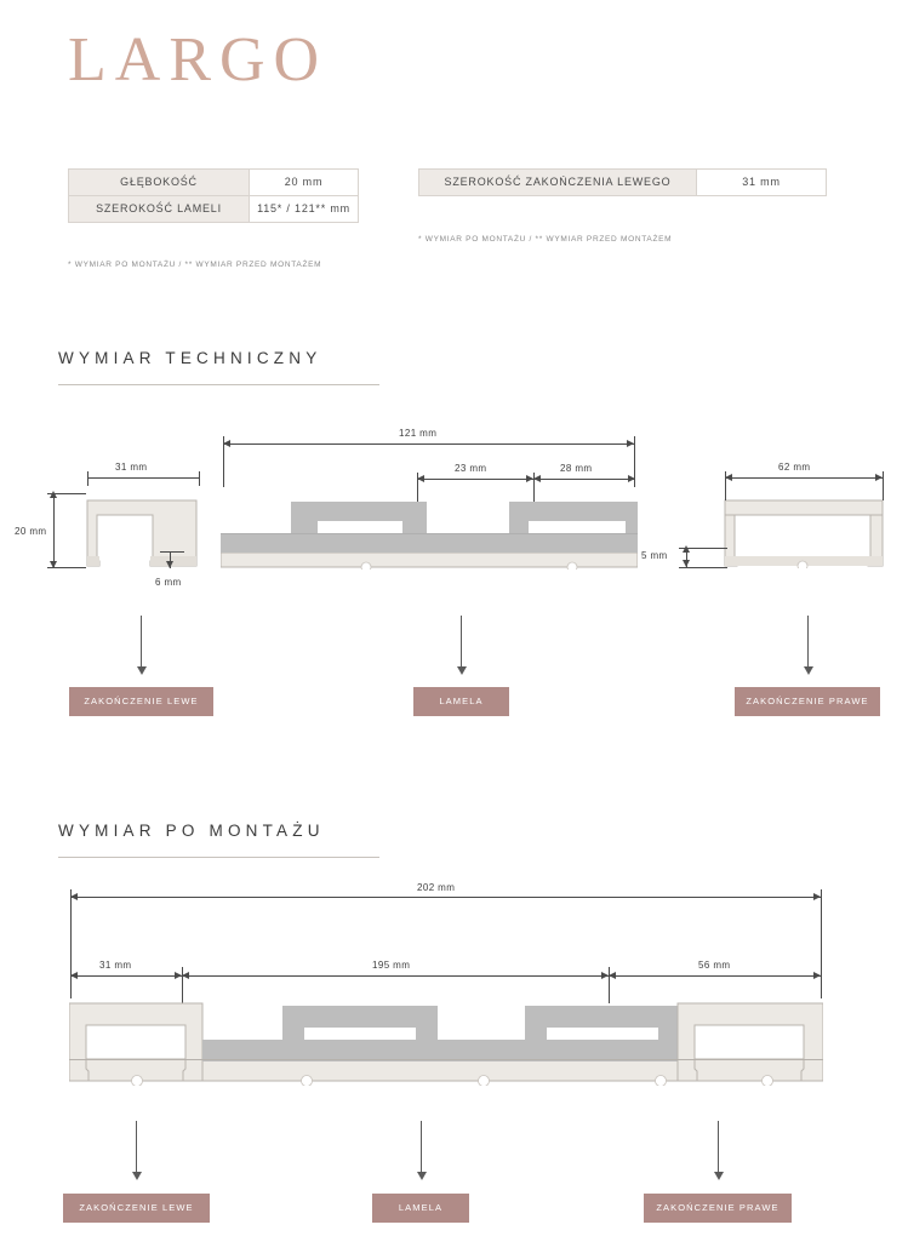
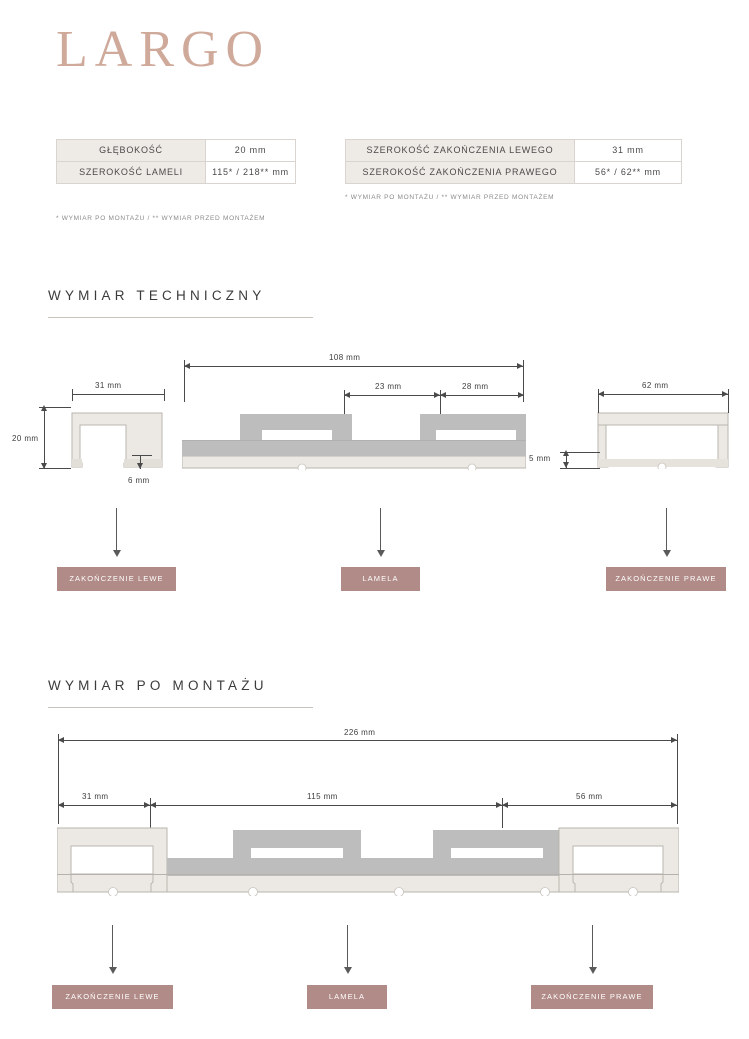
  LARGO
  GŁĘBOKOŚĆ	20 mm
- SZEROKOŚĆ LAMELI	115* / 121** mm
+ SZEROKOŚĆ LAMELI	115* / 218** mm
  SZEROKOŚĆ ZAKOŃCZENIA LEWEGO	31 mm
+ SZEROKOŚĆ ZAKOŃCZENIA PRAWEGO	56* / 62** mm
  WYMIAR TECHNICZNY
  31 mm
  20 mm
  6 mm
- 121 mm
+ 108 mm
  23 mm
  28 mm
  62 mm
  5 mm
  ZAKOŃCZENIE LEWE
  LAMELA
  ZAKOŃCZENIE PRAWE
  WYMIAR PO MONTAŻU
- 202 mm
+ 226 mm
  31 mm
- 195 mm
+ 115 mm
  56 mm
  ZAKOŃCZENIE LEWE
  LAMELA
  ZAKOŃCZENIE PRAWE
